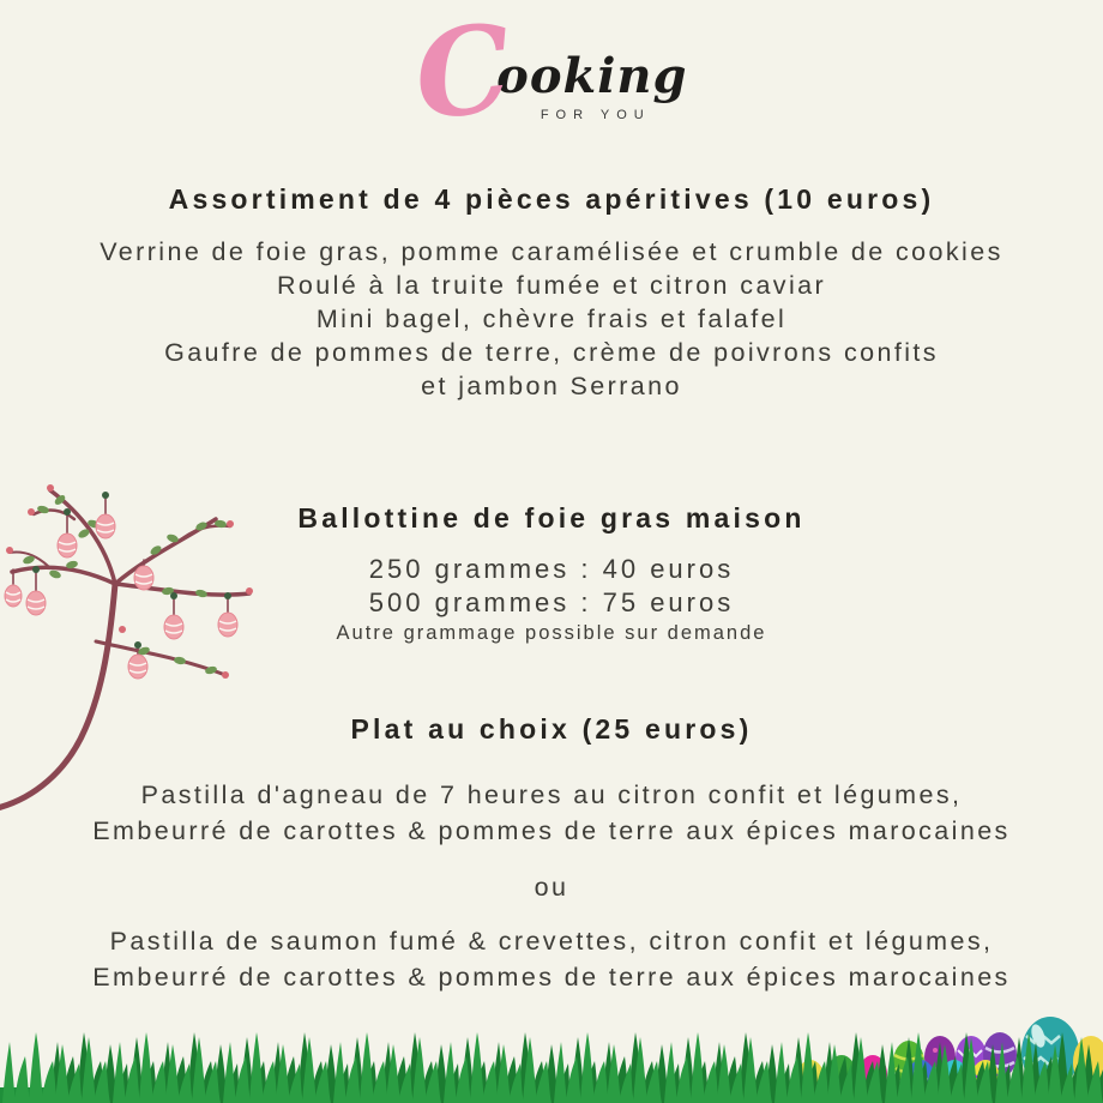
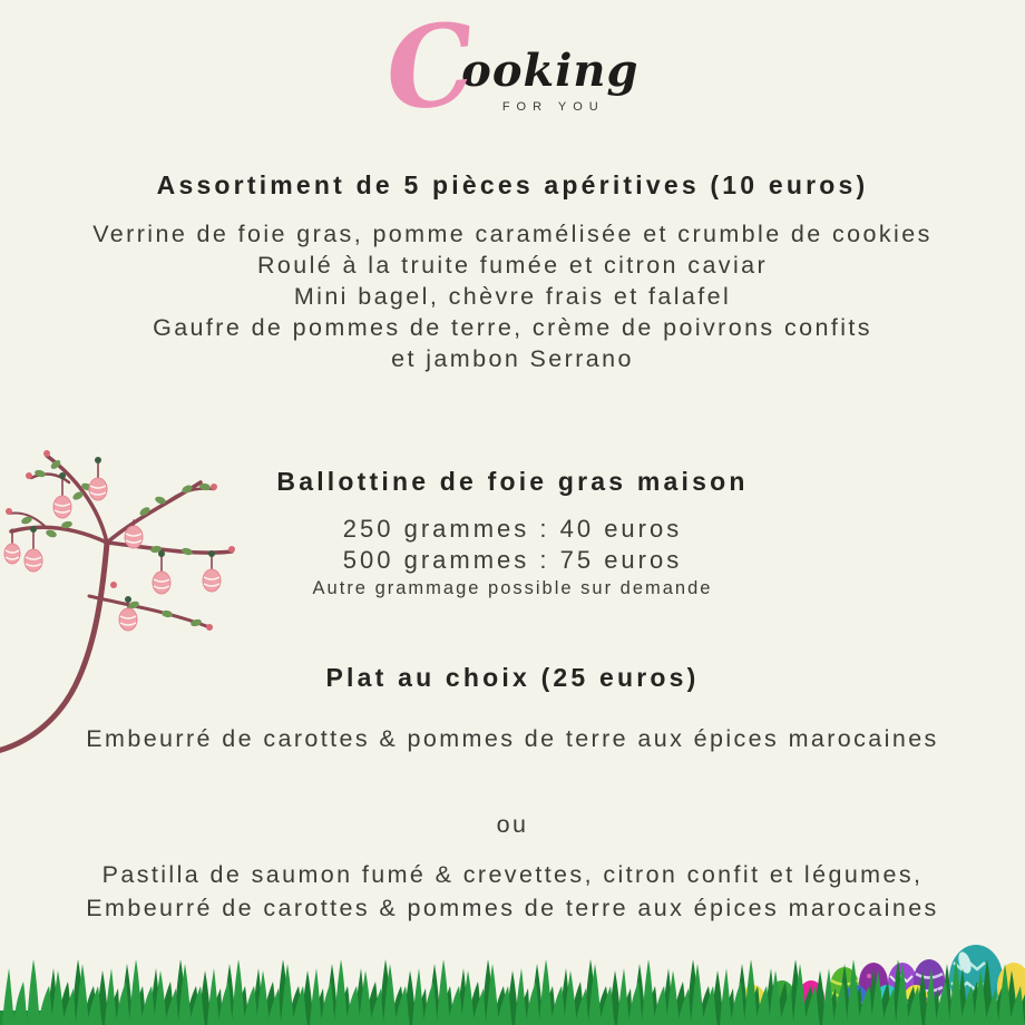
  ooking
  FOR YOU
- Assortiment de 4 pièces apéritives (10 euros)
+ Assortiment de 5 pièces apéritives (10 euros)
  Verrine de foie gras, pomme caramélisée et crumble de cookies
  Roulé à la truite fumée et citron caviar
  Mini bagel, chèvre frais et falafel
  Gaufre de pommes de terre, crème de poivrons confits
  et jambon Serrano
  Ballottine de foie gras maison
  250 grammes : 40 euros
  500 grammes : 75 euros
  Autre grammage possible sur demande
  Plat au choix (25 euros)
- Pastilla d'agneau de 7 heures au citron confit et légumes,
  Embeurré de carottes & pommes de terre aux épices marocaines
  ou
  Pastilla de saumon fumé & crevettes, citron confit et légumes,
  Embeurré de carottes & pommes de terre aux épices marocaines
